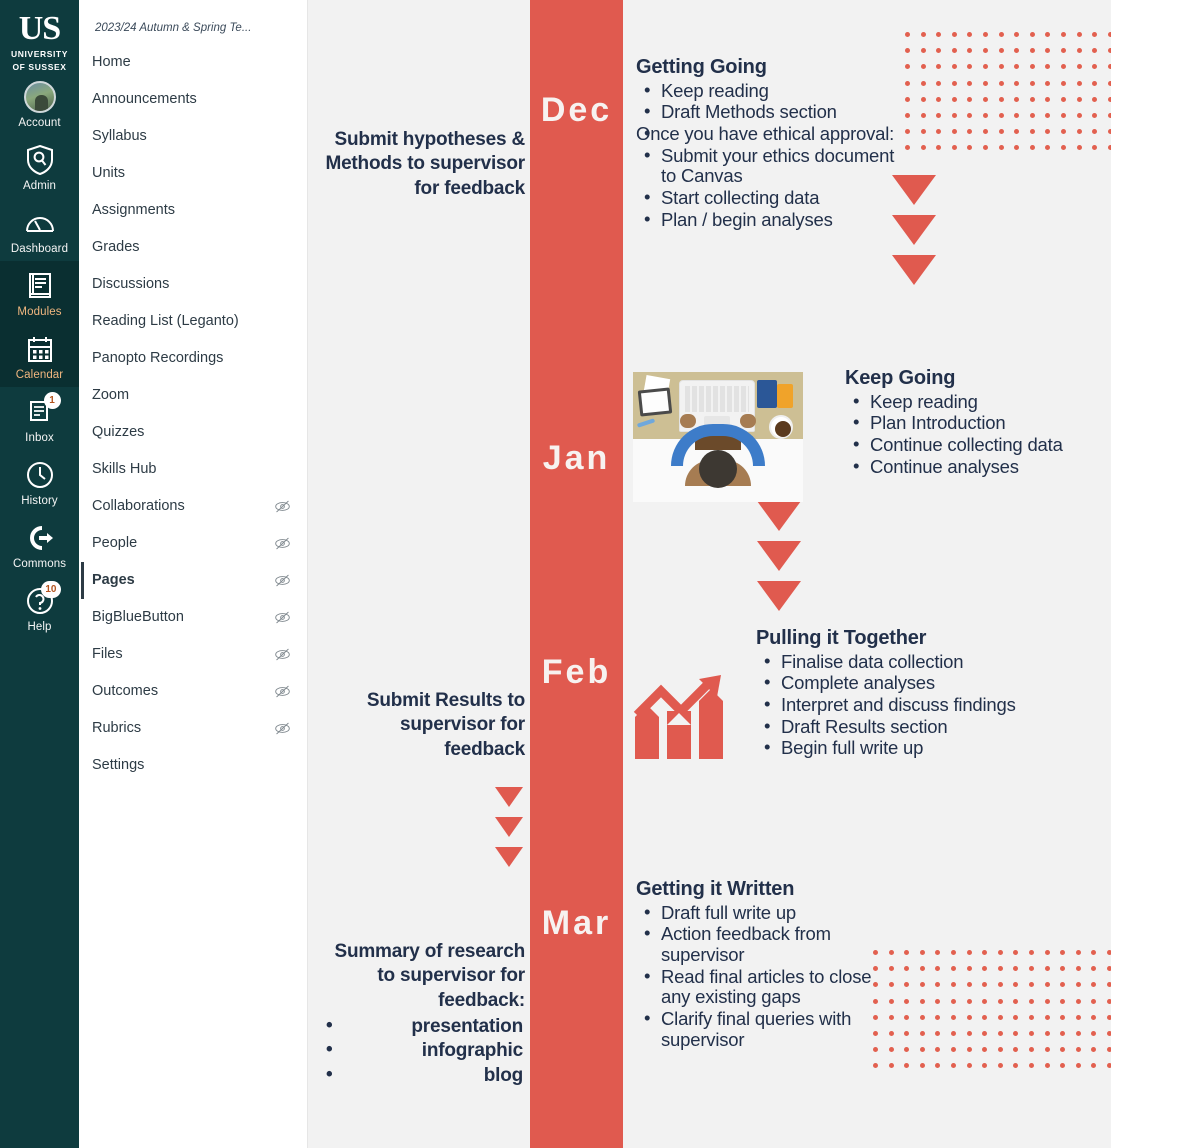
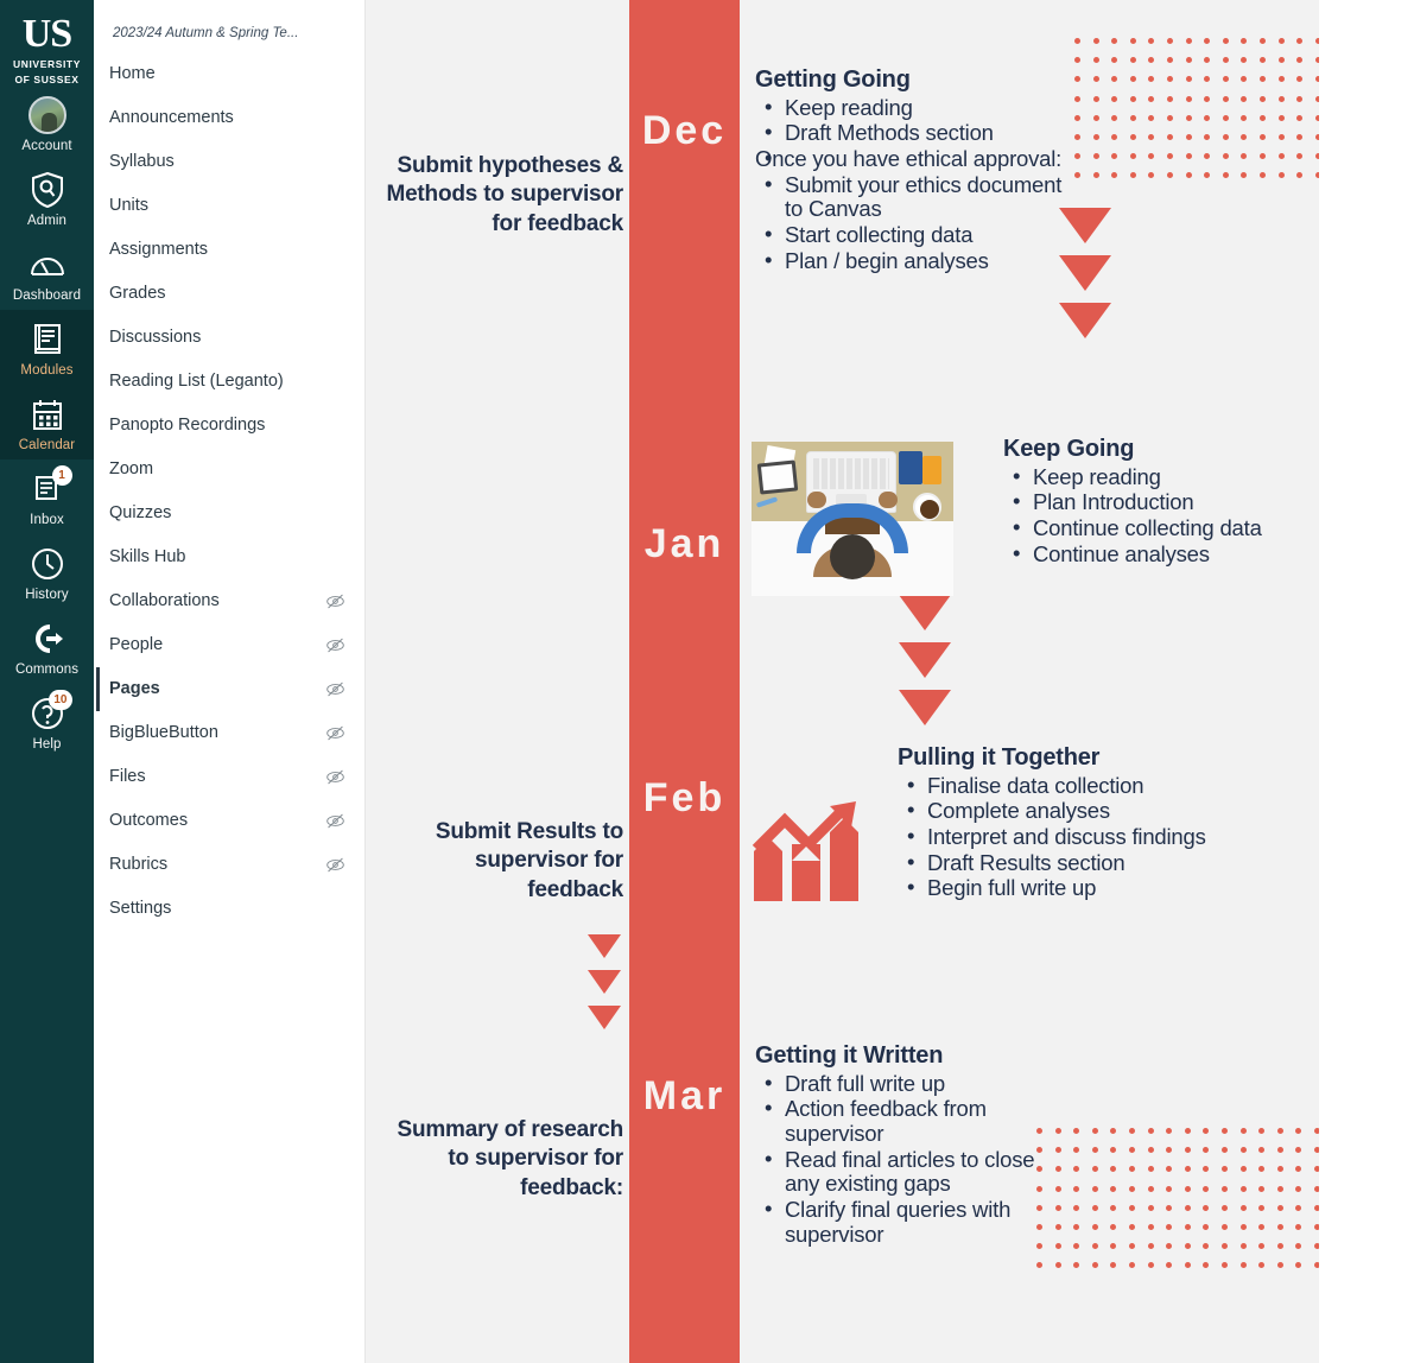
  US
  UNIVERSITY
  OF SUSSEX
  Account
  Admin
  Dashboard
  Modules
  Calendar
  1
  Inbox
  History
  Commons
  10
  Help
  2023/24 Autumn & Spring Te...
  Home
  Announcements
  Syllabus
  Units
  Assignments
  Grades
  Discussions
  Reading List (Leganto)
  Panopto Recordings
  Zoom
  Quizzes
  Skills Hub
  Collaborations
  People
  Pages
  BigBlueButton
  Files
  Outcomes
  Rubrics
  Settings
  Dec
  Jan
  Feb
  Mar
  Submit hypotheses & Methods to supervisor for feedback
  Submit Results to supervisor for feedback
  Summary of research to supervisor for feedback:
- presentation
- infographic
- blog
  Getting Going
  Keep reading
  Draft Methods section
  Once you have ethical approval:
  Submit your ethics document to Canvas
  Start collecting data
  Plan / begin analyses
  Keep Going
  Keep reading
  Plan Introduction
  Continue collecting data
  Continue analyses
  Pulling it Together
  Finalise data collection
  Complete analyses
  Interpret and discuss findings
  Draft Results section
  Begin full write up
  Getting it Written
  Draft full write up
  Action feedback from supervisor
  Read final articles to close any existing gaps
  Clarify final queries with supervisor
